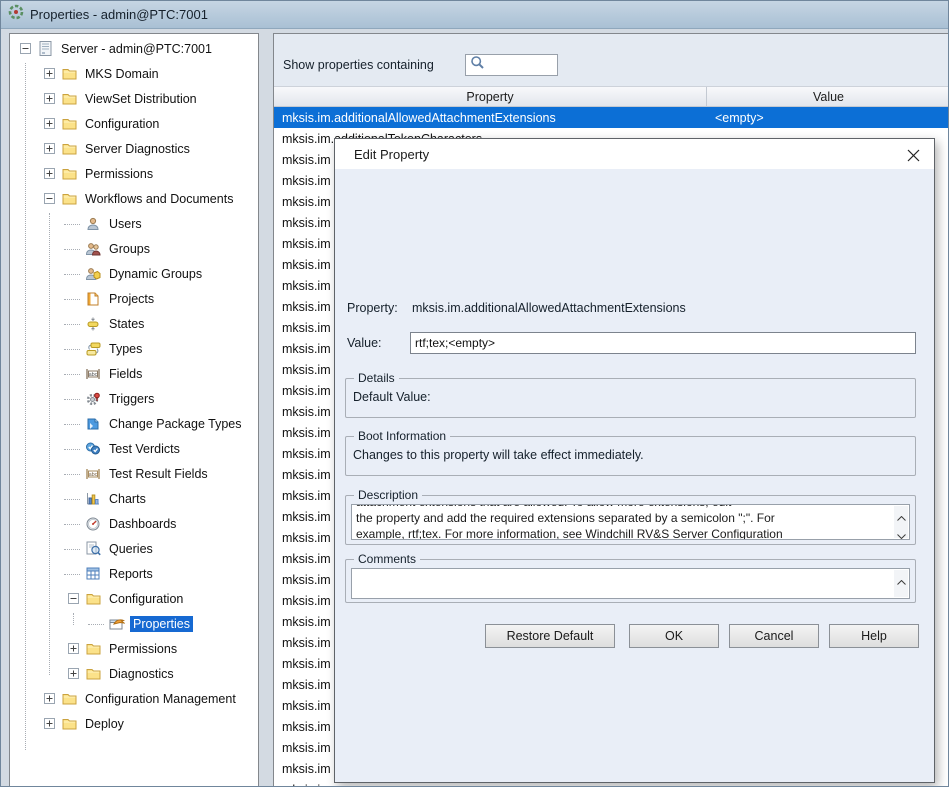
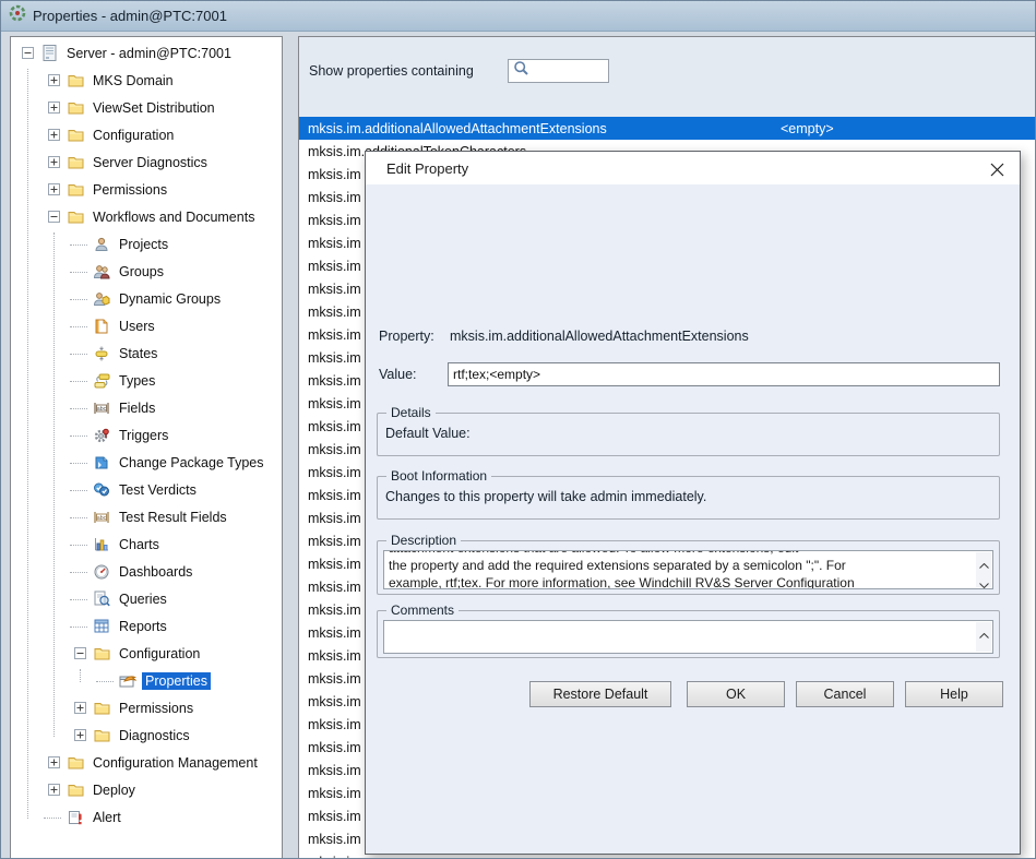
  Properties - admin@PTC:7001
  Server - admin@PTC:7001
  MKS Domain
  ViewSet Distribution
  Configuration
  Server Diagnostics
  Permissions
  Workflows and Documents
- Users
+ Projects
  Groups
  Dynamic Groups
- Projects
+ Users
  States
  Types
  Fields
  Triggers
  Change Package Types
  Test Verdicts
  Test Result Fields
  Charts
  Dashboards
  Queries
  Reports
  Configuration
  Properties
  Permissions
  Diagnostics
  Configuration Management
  Deploy
+ Alert
  Show properties containing
- Property
- Value
  mksis.im.additionalAllowedAttachmentExtensions
  <empty>
  mksis.im
  mksis.im
  mksis.im
  mksis.im
  mksis.im
  mksis.im
  mksis.im
  mksis.im
  mksis.im
  mksis.im
  mksis.im
  mksis.im
  mksis.im
  mksis.im
  mksis.im
  mksis.im
  mksis.im
  mksis.im
  mksis.im
  mksis.im
  mksis.im
  mksis.im
  mksis.im
  mksis.im
  mksis.im
  mksis.im
  mksis.im
  mksis.im
  mksis.im
  mksis.im
  Edit Property
  Property:
  mksis.im.additionalAllowedAttachmentExtensions
  Value:
  rtf;tex;<empty>
  Details
  Default Value:
  Boot Information
- Changes to this property will take effect immediately.
+ Changes to this property will take admin immediately.
  Description
  the property and add the required extensions separated by a semicolon ";". For
  example, rtf;tex. For more information, see Windchill RV&S Server Configuration
  Comments
  Restore Default
  OK
  Cancel
  Help
